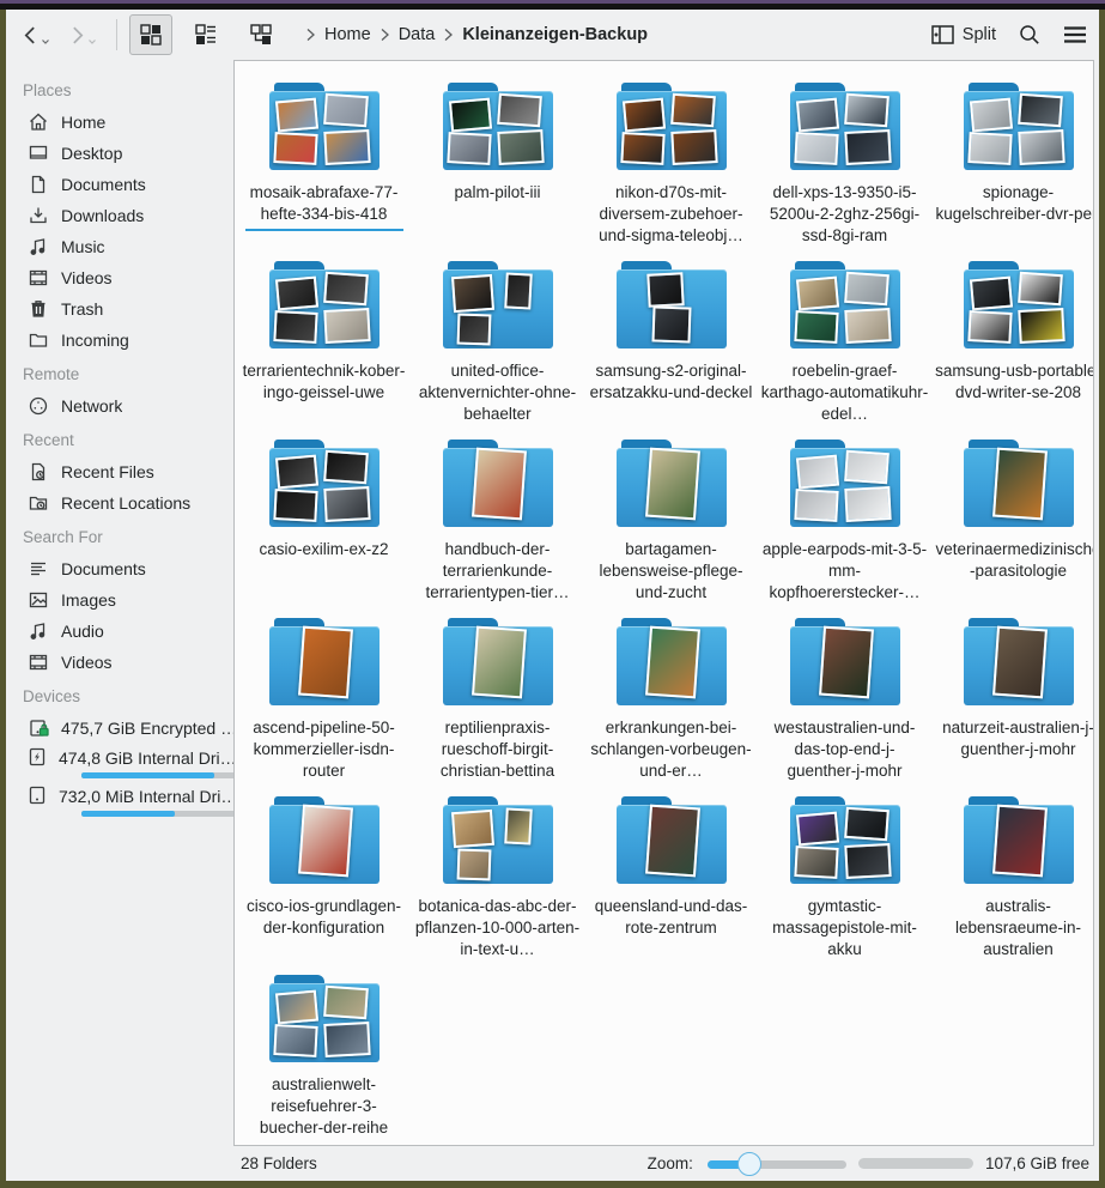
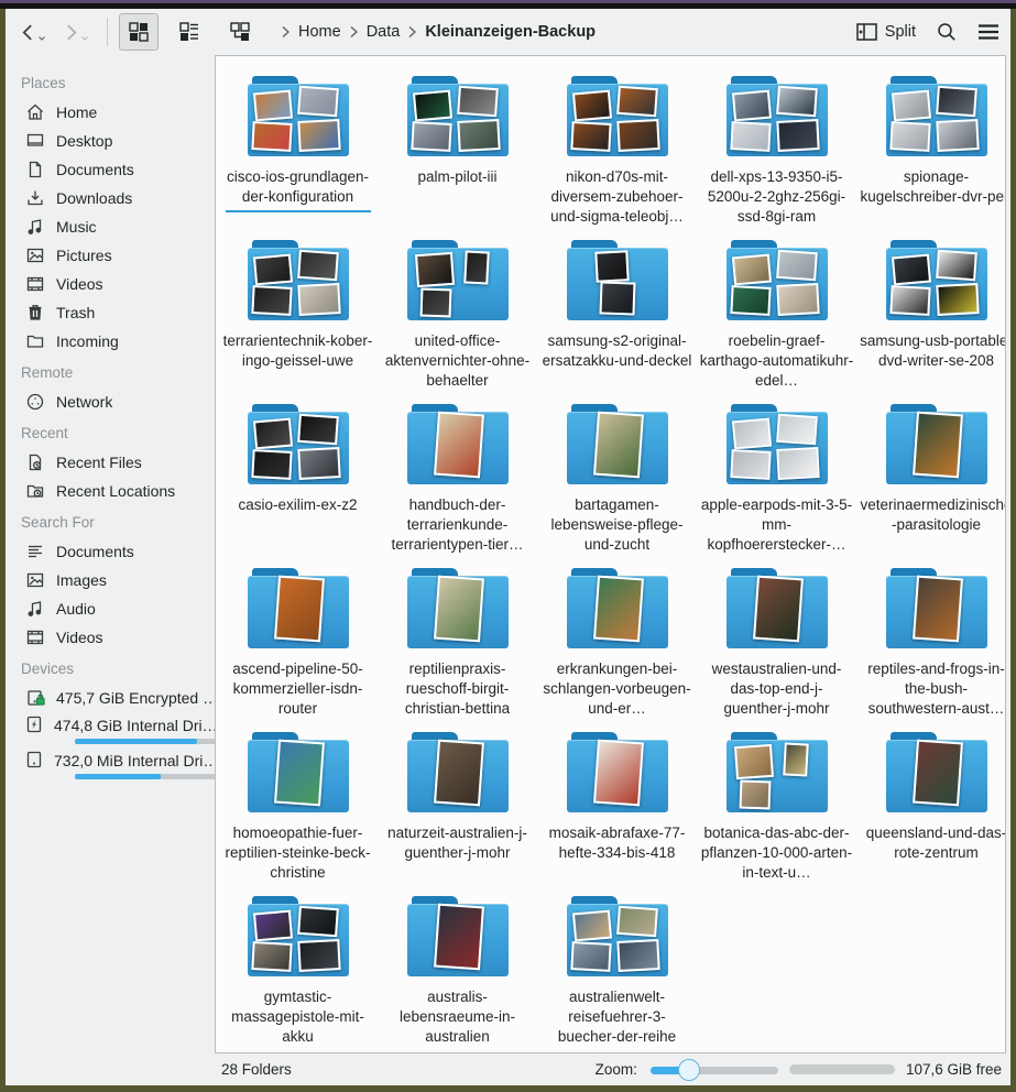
  Home
  Data
  Kleinanzeigen-Backup
  Split
  Places
  Home
  Desktop
  Documents
  Downloads
  Music
+ Pictures
  Videos
  Trash
  Incoming
  Remote
  Network
  Recent
  Recent Files
  Recent Locations
  Search For
  Documents
  Images
  Audio
  Videos
  Devices
  475,7 GiB Encrypted …
  474,8 GiB Internal Dri…
  732,0 MiB Internal Dri…
- mosaik-abrafaxe-77-hefte-334-bis-418
+ cisco-ios-grundlagen-der-konfiguration
  palm-pilot-iii
  nikon-d70s-mit-diversem-zubehoer-und-sigma-teleobj…
  dell-xps-13-9350-i5-5200u-2-2ghz-256gi-ssd-8gi-ram
  spionage-kugelschreiber-dvr-pe
  terrarientechnik-kober-ingo-geissel-uwe
  united-office-aktenvernichter-ohne-behaelter
  samsung-s2-original-ersatzakku-und-deckel
  roebelin-graef-karthago-automatikuhr-edel…
  samsung-usb-portabledvd-writer-se-208
  casio-exilim-ex-z2
  handbuch-der-terrarienkunde-terrarientypen-tier…
  bartagamen-lebensweise-pflege-und-zucht
  apple-earpods-mit-3-5-mm-kopfhoererstecker-…
  veterinaermedizinisch-parasitologie
  ascend-pipeline-50-kommerzieller-isdn-router
  reptilienpraxis-rueschoff-birgit-christian-bettina
  erkrankungen-bei-schlangen-vorbeugen-und-er…
  westaustralien-und-das-top-end-j-guenther-j-mohr
+ reptiles-and-frogs-in-the-bush-southwestern-aust…
+ homoeopathie-fuer-reptilien-steinke-beck-christine
  naturzeit-australien-j-guenther-j-mohr
- cisco-ios-grundlagen-der-konfiguration
+ mosaik-abrafaxe-77-hefte-334-bis-418
  botanica-das-abc-der-pflanzen-10-000-arten-in-text-u…
  queensland-und-das-rote-zentrum
  gymtastic-massagepistole-mit-akku
  australis-lebensraeume-in-australien
  australienwelt-reisefuehrer-3-buecher-der-reihe
  28 Folders
  Zoom:
  107,6 GiB free
